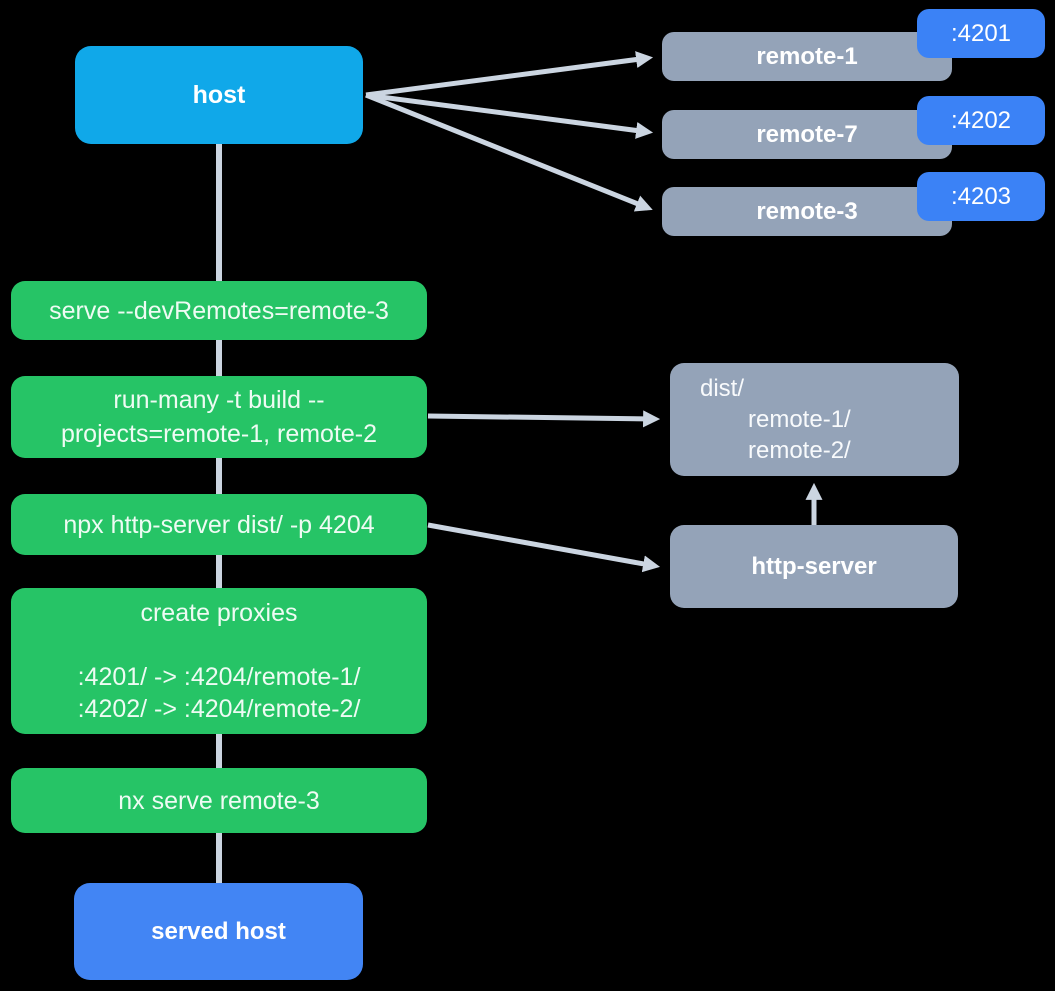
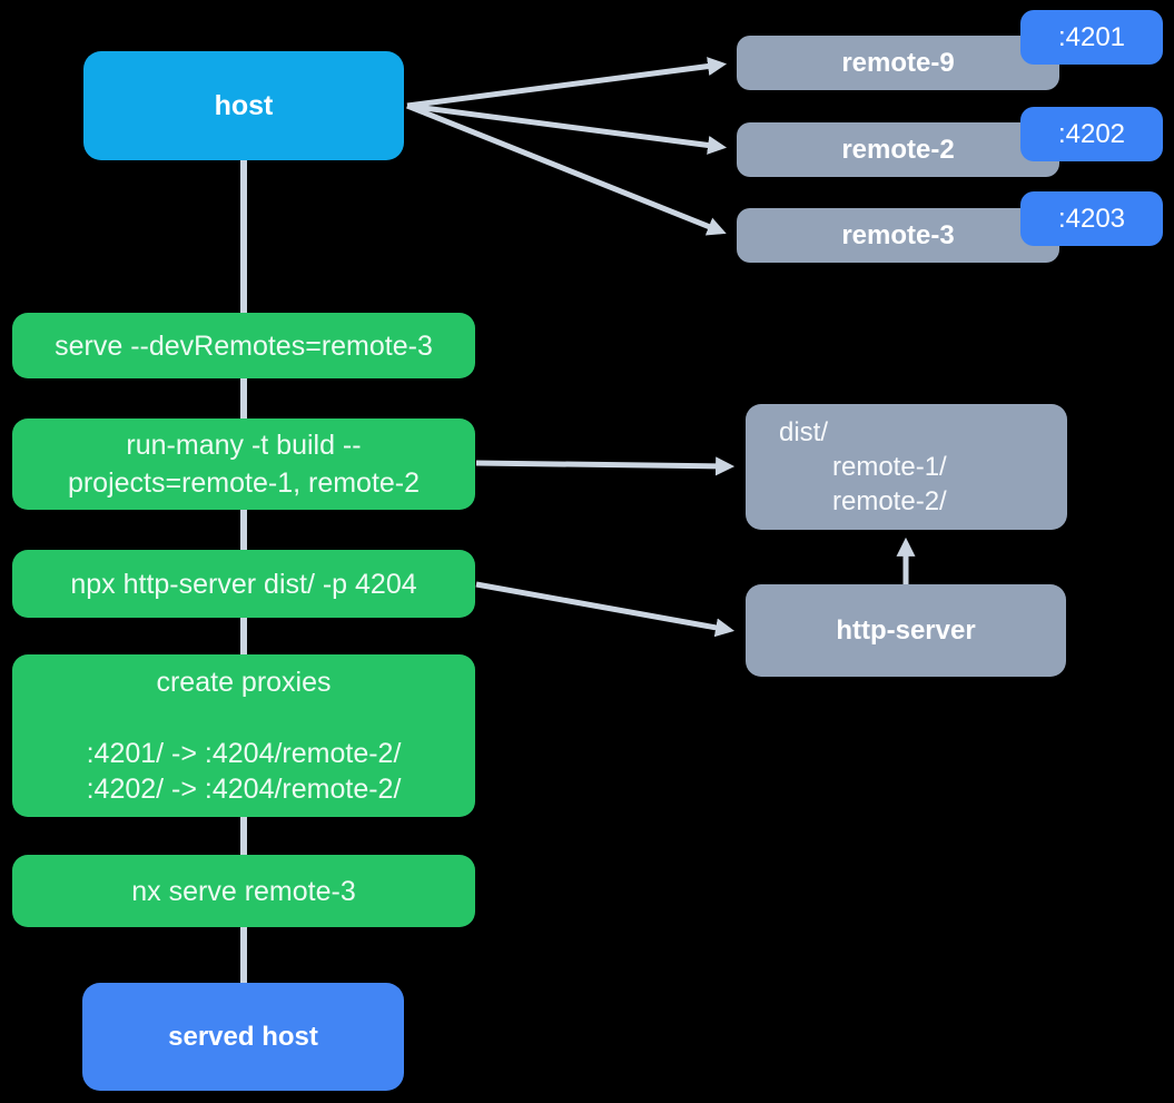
  host
- remote-1
+ remote-9
  :4201
- remote-7
+ remote-2
  :4202
  remote-3
  :4203
  serve --devRemotes=remote-3
  run-many -t build --
  projects=remote-1, remote-2
  npx http-server dist/ -p 4204
  create proxies
- :4201/ -> :4204/remote-1/
+ :4201/ -> :4204/remote-2/
  :4202/ -> :4204/remote-2/
  nx serve remote-3
  dist/
  remote-1/
  remote-2/
  http-server
  served host
